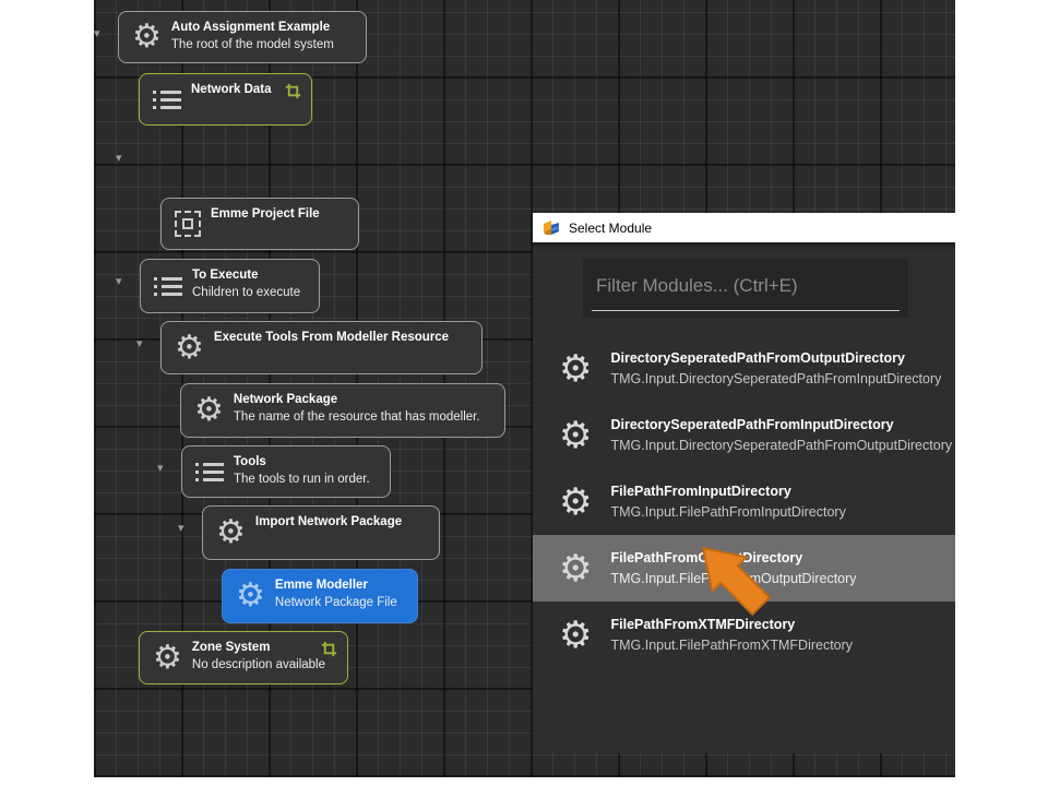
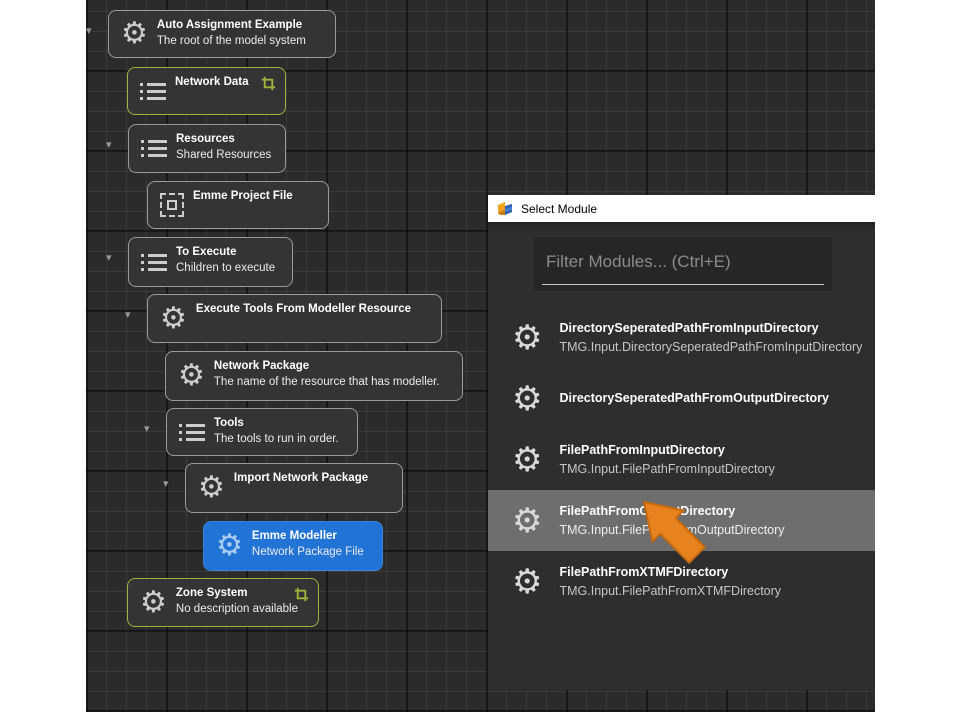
  ▾
  ⚙
  Auto Assignment Example
  The root of the model system
  Network Data
  ▾
+ Resources
+ Shared Resources
  Emme Project File
  ▾
  To Execute
  Children to execute
  ▾
  ⚙
  Execute Tools From Modeller Resource
  ⚙
  Network Package
  The name of the resource that has modeller.
  ▾
  Tools
  The tools to run in order.
  ▾
  ⚙
  Import Network Package
  ⚙
  Emme Modeller
  Network Package File
  ⚙
  Zone System
  No description available
  Select Module
  Filter Modules... (Ctrl+E)
  ⚙
- DirectorySeperatedPathFromOutputDirectory
+ DirectorySeperatedPathFromInputDirectory
  TMG.Input.DirectorySeperatedPathFromInputDirectory
  ⚙
- DirectorySeperatedPathFromInputDirectory
+ DirectorySeperatedPathFromOutputDirectory
- TMG.Input.DirectorySeperatedPathFromOutputDirectory
  ⚙
  FilePathFromInputDirectory
  TMG.Input.FilePathFromInputDirectory
  ⚙
  FilePathFromODirectory
  TMG.Input.FilePmOutputDirectory
  ⚙
  FilePathFromXTMFDirectory
  TMG.Input.FilePathFromXTMFDirectory
